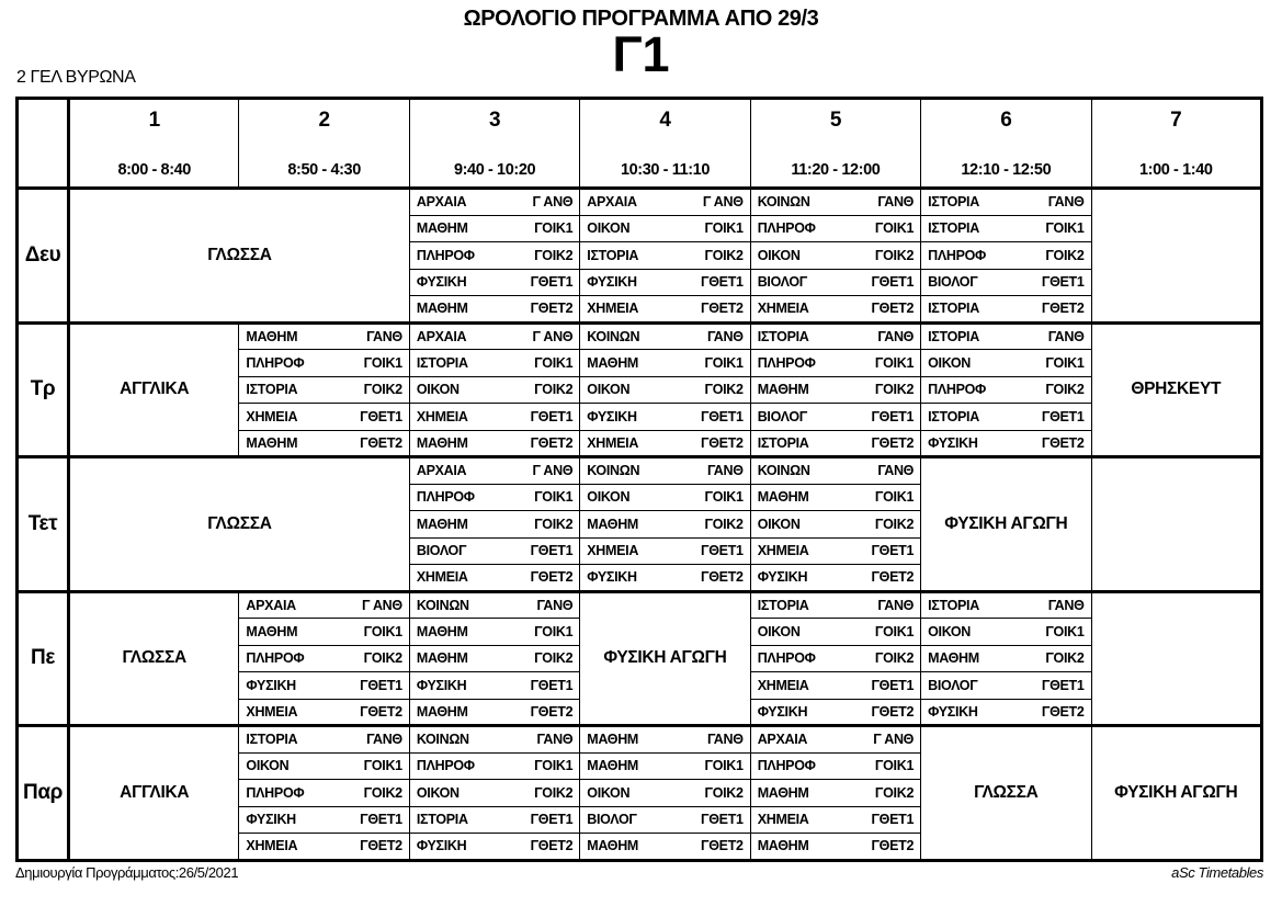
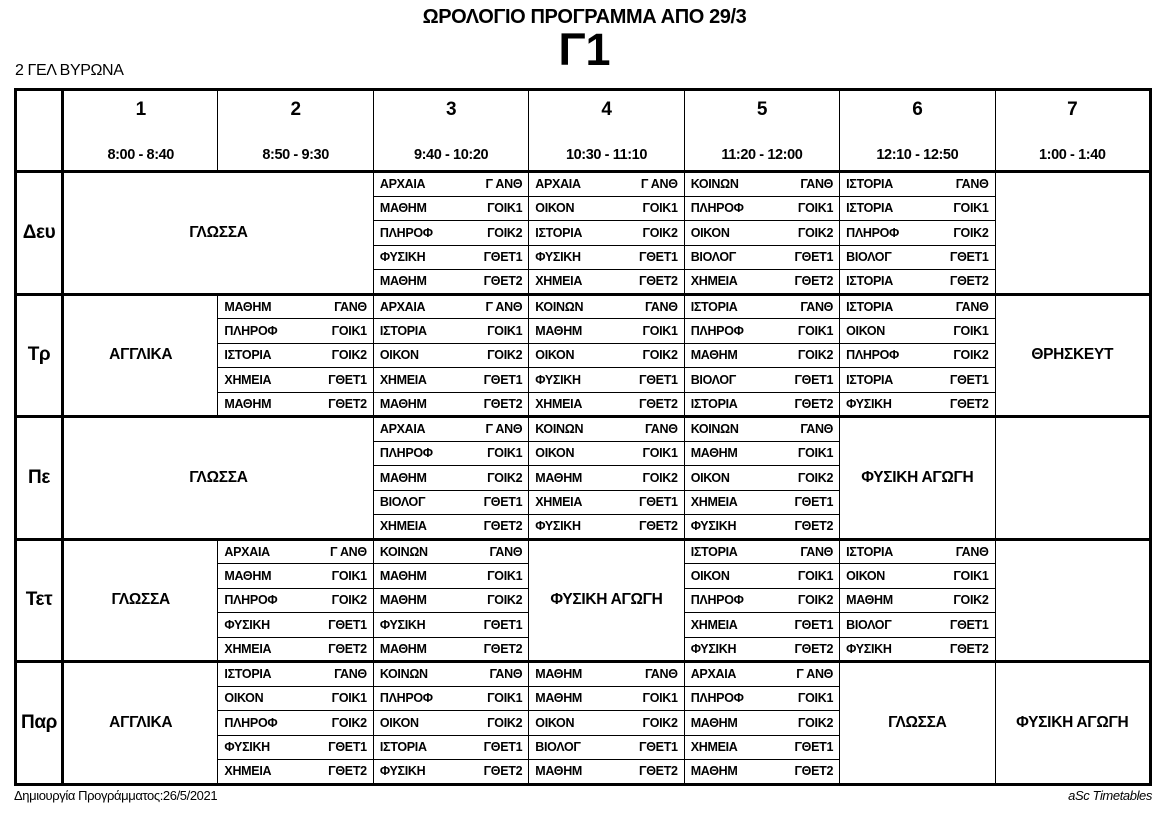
  ΩΡΟΛΟΓΙΟ ΠΡΟΓΡΑΜΜΑ ΑΠΟ 29/3
  Γ1
  2 ΓΕΛ ΒΥΡΩΝΑ
- 	18:00 - 8:40	28:50 - 4:30	39:40 - 10:20	410:30 - 11:10	511:20 - 12:00	612:10 - 12:50	71:00 - 1:40
+ 	18:00 - 8:40	28:50 - 9:30	39:40 - 10:20	410:30 - 11:10	511:20 - 12:00	612:10 - 12:50	71:00 - 1:40
  Δευ	ΓΛΩΣΣΑ	ΑΡΧΑΙΑ Γ ΑΝΘ	ΑΡΧΑΙΑ Γ ΑΝΘ	ΚΟΙΝΩΝ ΓΑΝΘ	ΙΣΤΟΡΙΑ ΓΑΝΘ
  ΜΑΘΗΜ ΓΟΙΚ1	ΟΙΚΟΝ ΓΟΙΚ1	ΠΛΗΡΟΦ ΓΟΙΚ1	ΙΣΤΟΡΙΑ ΓΟΙΚ1
  ΠΛΗΡΟΦ ΓΟΙΚ2	ΙΣΤΟΡΙΑ ΓΟΙΚ2	ΟΙΚΟΝ ΓΟΙΚ2	ΠΛΗΡΟΦ ΓΟΙΚ2
  ΦΥΣΙΚΗ ΓΘΕΤ1	ΦΥΣΙΚΗ ΓΘΕΤ1	ΒΙΟΛΟΓ ΓΘΕΤ1	ΒΙΟΛΟΓ ΓΘΕΤ1
  ΜΑΘΗΜ ΓΘΕΤ2	ΧΗΜΕΙΑ ΓΘΕΤ2	ΧΗΜΕΙΑ ΓΘΕΤ2	ΙΣΤΟΡΙΑ ΓΘΕΤ2
  Τρ	ΑΓΓΛΙΚΑ	ΜΑΘΗΜ ΓΑΝΘ	ΑΡΧΑΙΑ Γ ΑΝΘ	ΚΟΙΝΩΝ ΓΑΝΘ	ΙΣΤΟΡΙΑ ΓΑΝΘ	ΙΣΤΟΡΙΑ ΓΑΝΘ	ΘΡΗΣΚΕΥΤ
  ΠΛΗΡΟΦ ΓΟΙΚ1	ΙΣΤΟΡΙΑ ΓΟΙΚ1	ΜΑΘΗΜ ΓΟΙΚ1	ΠΛΗΡΟΦ ΓΟΙΚ1	ΟΙΚΟΝ ΓΟΙΚ1
  ΙΣΤΟΡΙΑ ΓΟΙΚ2	ΟΙΚΟΝ ΓΟΙΚ2	ΟΙΚΟΝ ΓΟΙΚ2	ΜΑΘΗΜ ΓΟΙΚ2	ΠΛΗΡΟΦ ΓΟΙΚ2
  ΧΗΜΕΙΑ ΓΘΕΤ1	ΧΗΜΕΙΑ ΓΘΕΤ1	ΦΥΣΙΚΗ ΓΘΕΤ1	ΒΙΟΛΟΓ ΓΘΕΤ1	ΙΣΤΟΡΙΑ ΓΘΕΤ1
  ΜΑΘΗΜ ΓΘΕΤ2	ΜΑΘΗΜ ΓΘΕΤ2	ΧΗΜΕΙΑ ΓΘΕΤ2	ΙΣΤΟΡΙΑ ΓΘΕΤ2	ΦΥΣΙΚΗ ΓΘΕΤ2
- Τετ	ΓΛΩΣΣΑ	ΑΡΧΑΙΑ Γ ΑΝΘ	ΚΟΙΝΩΝ ΓΑΝΘ	ΚΟΙΝΩΝ ΓΑΝΘ	ΦΥΣΙΚΗ ΑΓΩΓΗ
+ Πε	ΓΛΩΣΣΑ	ΑΡΧΑΙΑ Γ ΑΝΘ	ΚΟΙΝΩΝ ΓΑΝΘ	ΚΟΙΝΩΝ ΓΑΝΘ	ΦΥΣΙΚΗ ΑΓΩΓΗ
  ΠΛΗΡΟΦ ΓΟΙΚ1	ΟΙΚΟΝ ΓΟΙΚ1	ΜΑΘΗΜ ΓΟΙΚ1
  ΜΑΘΗΜ ΓΟΙΚ2	ΜΑΘΗΜ ΓΟΙΚ2	ΟΙΚΟΝ ΓΟΙΚ2
  ΒΙΟΛΟΓ ΓΘΕΤ1	ΧΗΜΕΙΑ ΓΘΕΤ1	ΧΗΜΕΙΑ ΓΘΕΤ1
  ΧΗΜΕΙΑ ΓΘΕΤ2	ΦΥΣΙΚΗ ΓΘΕΤ2	ΦΥΣΙΚΗ ΓΘΕΤ2
- Πε	ΓΛΩΣΣΑ	ΑΡΧΑΙΑ Γ ΑΝΘ	ΚΟΙΝΩΝ ΓΑΝΘ	ΦΥΣΙΚΗ ΑΓΩΓΗ	ΙΣΤΟΡΙΑ ΓΑΝΘ	ΙΣΤΟΡΙΑ ΓΑΝΘ
+ Τετ	ΓΛΩΣΣΑ	ΑΡΧΑΙΑ Γ ΑΝΘ	ΚΟΙΝΩΝ ΓΑΝΘ	ΦΥΣΙΚΗ ΑΓΩΓΗ	ΙΣΤΟΡΙΑ ΓΑΝΘ	ΙΣΤΟΡΙΑ ΓΑΝΘ
  ΜΑΘΗΜ ΓΟΙΚ1	ΜΑΘΗΜ ΓΟΙΚ1	ΟΙΚΟΝ ΓΟΙΚ1	ΟΙΚΟΝ ΓΟΙΚ1
  ΠΛΗΡΟΦ ΓΟΙΚ2	ΜΑΘΗΜ ΓΟΙΚ2	ΠΛΗΡΟΦ ΓΟΙΚ2	ΜΑΘΗΜ ΓΟΙΚ2
  ΦΥΣΙΚΗ ΓΘΕΤ1	ΦΥΣΙΚΗ ΓΘΕΤ1	ΧΗΜΕΙΑ ΓΘΕΤ1	ΒΙΟΛΟΓ ΓΘΕΤ1
  ΧΗΜΕΙΑ ΓΘΕΤ2	ΜΑΘΗΜ ΓΘΕΤ2	ΦΥΣΙΚΗ ΓΘΕΤ2	ΦΥΣΙΚΗ ΓΘΕΤ2
  Παρ	ΑΓΓΛΙΚΑ	ΙΣΤΟΡΙΑ ΓΑΝΘ	ΚΟΙΝΩΝ ΓΑΝΘ	ΜΑΘΗΜ ΓΑΝΘ	ΑΡΧΑΙΑ Γ ΑΝΘ	ΓΛΩΣΣΑ	ΦΥΣΙΚΗ ΑΓΩΓΗ
  ΟΙΚΟΝ ΓΟΙΚ1	ΠΛΗΡΟΦ ΓΟΙΚ1	ΜΑΘΗΜ ΓΟΙΚ1	ΠΛΗΡΟΦ ΓΟΙΚ1
  ΠΛΗΡΟΦ ΓΟΙΚ2	ΟΙΚΟΝ ΓΟΙΚ2	ΟΙΚΟΝ ΓΟΙΚ2	ΜΑΘΗΜ ΓΟΙΚ2
  ΦΥΣΙΚΗ ΓΘΕΤ1	ΙΣΤΟΡΙΑ ΓΘΕΤ1	ΒΙΟΛΟΓ ΓΘΕΤ1	ΧΗΜΕΙΑ ΓΘΕΤ1
  ΧΗΜΕΙΑ ΓΘΕΤ2	ΦΥΣΙΚΗ ΓΘΕΤ2	ΜΑΘΗΜ ΓΘΕΤ2	ΜΑΘΗΜ ΓΘΕΤ2
  Δημιουργία Προγράμματος:26/5/2021
  aSc Timetables
